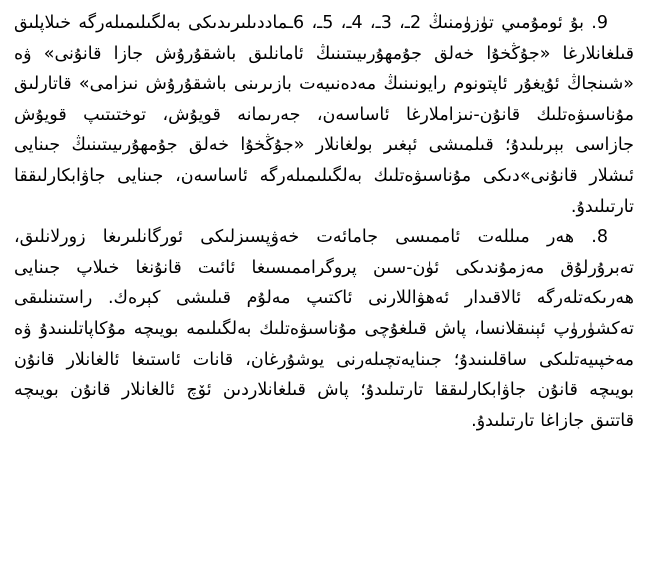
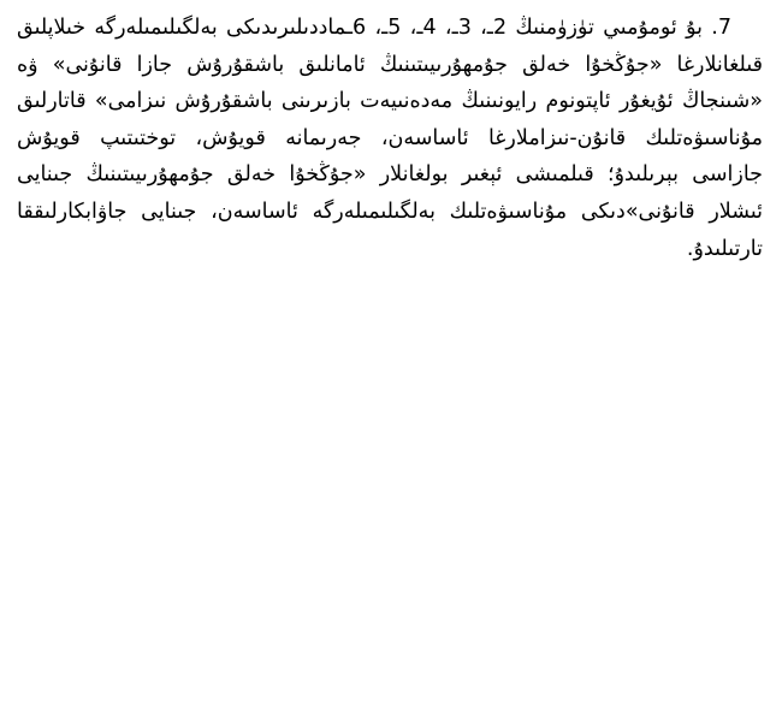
- 9. بۇ ئومۇمىي تۈزۈمنىڭ 2ـ، 3ـ، 4ـ، 5ـ، 6ـماددىلىرىدىكى بەلگىلىمىلەرگە خىلاپلىق قىلغانلارغا «جۇڭخۇا خەلق جۇمھۇرىيىتىنىڭ ئامانلىق باشقۇرۇش جازا قانۇنى» ۋە «شىنجاڭ ئۇيغۇر ئاپتونوم رايونىنىڭ مەدەنىيەت بازىرىنى باشقۇرۇش نىزامى» قاتارلىق مۇناسىۋەتلىك قانۇن-نىزاملارغا ئاساسەن، جەرىمانە قويۇش، توختىتىپ قويۇش جازاسى بېرىلىدۇ؛ قىلمىشى ئېغىر بولغانلار «جۇڭخۇا خەلق جۇمھۇرىيىتىنىڭ جىنايى ئىشلار قانۇنى»دىكى مۇناسىۋەتلىك بەلگىلىمىلەرگە ئاساسەن، جىنايى جاۋابكارلىققا تارتىلىدۇ.
+ 7. بۇ ئومۇمىي تۈزۈمنىڭ 2ـ، 3ـ، 4ـ، 5ـ، 6ـماددىلىرىدىكى بەلگىلىمىلەرگە خىلاپلىق قىلغانلارغا «جۇڭخۇا خەلق جۇمھۇرىيىتىنىڭ ئامانلىق باشقۇرۇش جازا قانۇنى» ۋە «شىنجاڭ ئۇيغۇر ئاپتونوم رايونىنىڭ مەدەنىيەت بازىرىنى باشقۇرۇش نىزامى» قاتارلىق مۇناسىۋەتلىك قانۇن-نىزاملارغا ئاساسەن، جەرىمانە قويۇش، توختىتىپ قويۇش جازاسى بېرىلىدۇ؛ قىلمىشى ئېغىر بولغانلار «جۇڭخۇا خەلق جۇمھۇرىيىتىنىڭ جىنايى ئىشلار قانۇنى»دىكى مۇناسىۋەتلىك بەلگىلىمىلەرگە ئاساسەن، جىنايى جاۋابكارلىققا تارتىلىدۇ.
- 8. ھەر مىللەت ئاممىسى جامائەت خەۋپسىزلىكى ئورگانلىرىغا زورلانلىق، تەبرۇرلۇق مەزمۇندىكى ئۈن-سىن پروگراممىسىغا ئائىت قانۇنغا خىلاپ جىنايى ھەرىكەتلەرگە ئالاقىدار ئەھۋاللارنى ئاكتىپ مەلۇم قىلىشى كېرەك. راستىنلىقى تەكشۈرۈپ ئېنىقلانسا، پاش قىلغۇچى مۇناسىۋەتلىك بەلگىلىمە بويىچە مۇكاپاتلىنىدۇ ۋە مەخپىيەتلىكى ساقلىنىدۇ؛ جىنايەتچىلەرنى يوشۇرغان، قانات ئاستىغا ئالغانلار قانۇن بويىچە قانۇن جاۋابكارلىققا تارتىلىدۇ؛ پاش قىلغانلاردىن ئۆچ ئالغانلار قانۇن بويىچە قاتتىق جازاغا تارتىلىدۇ.
